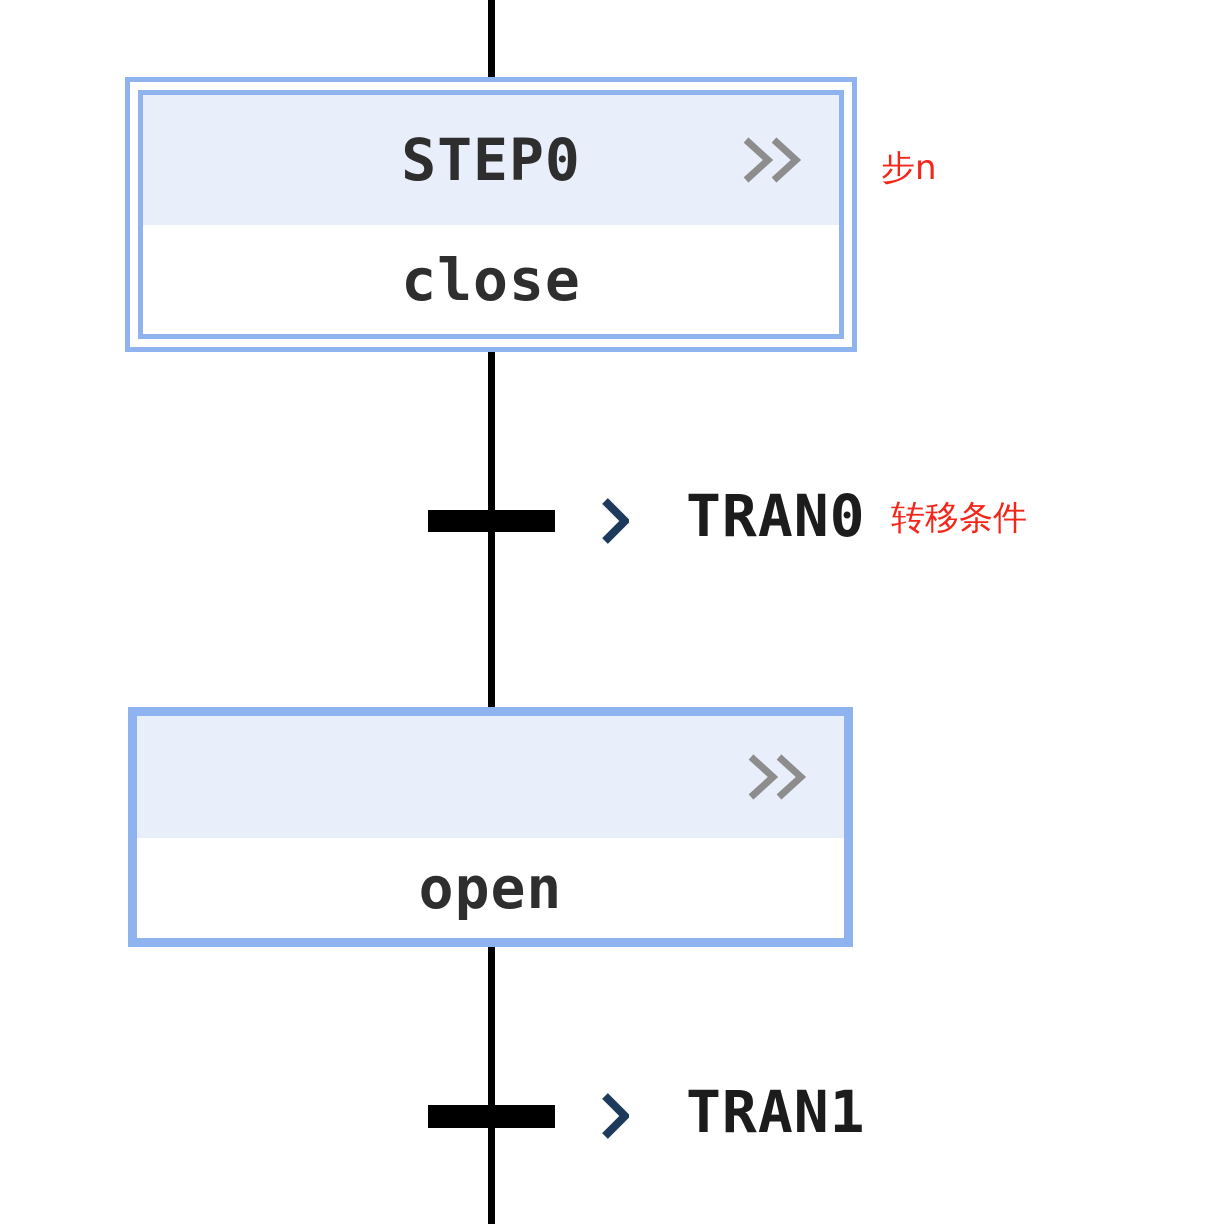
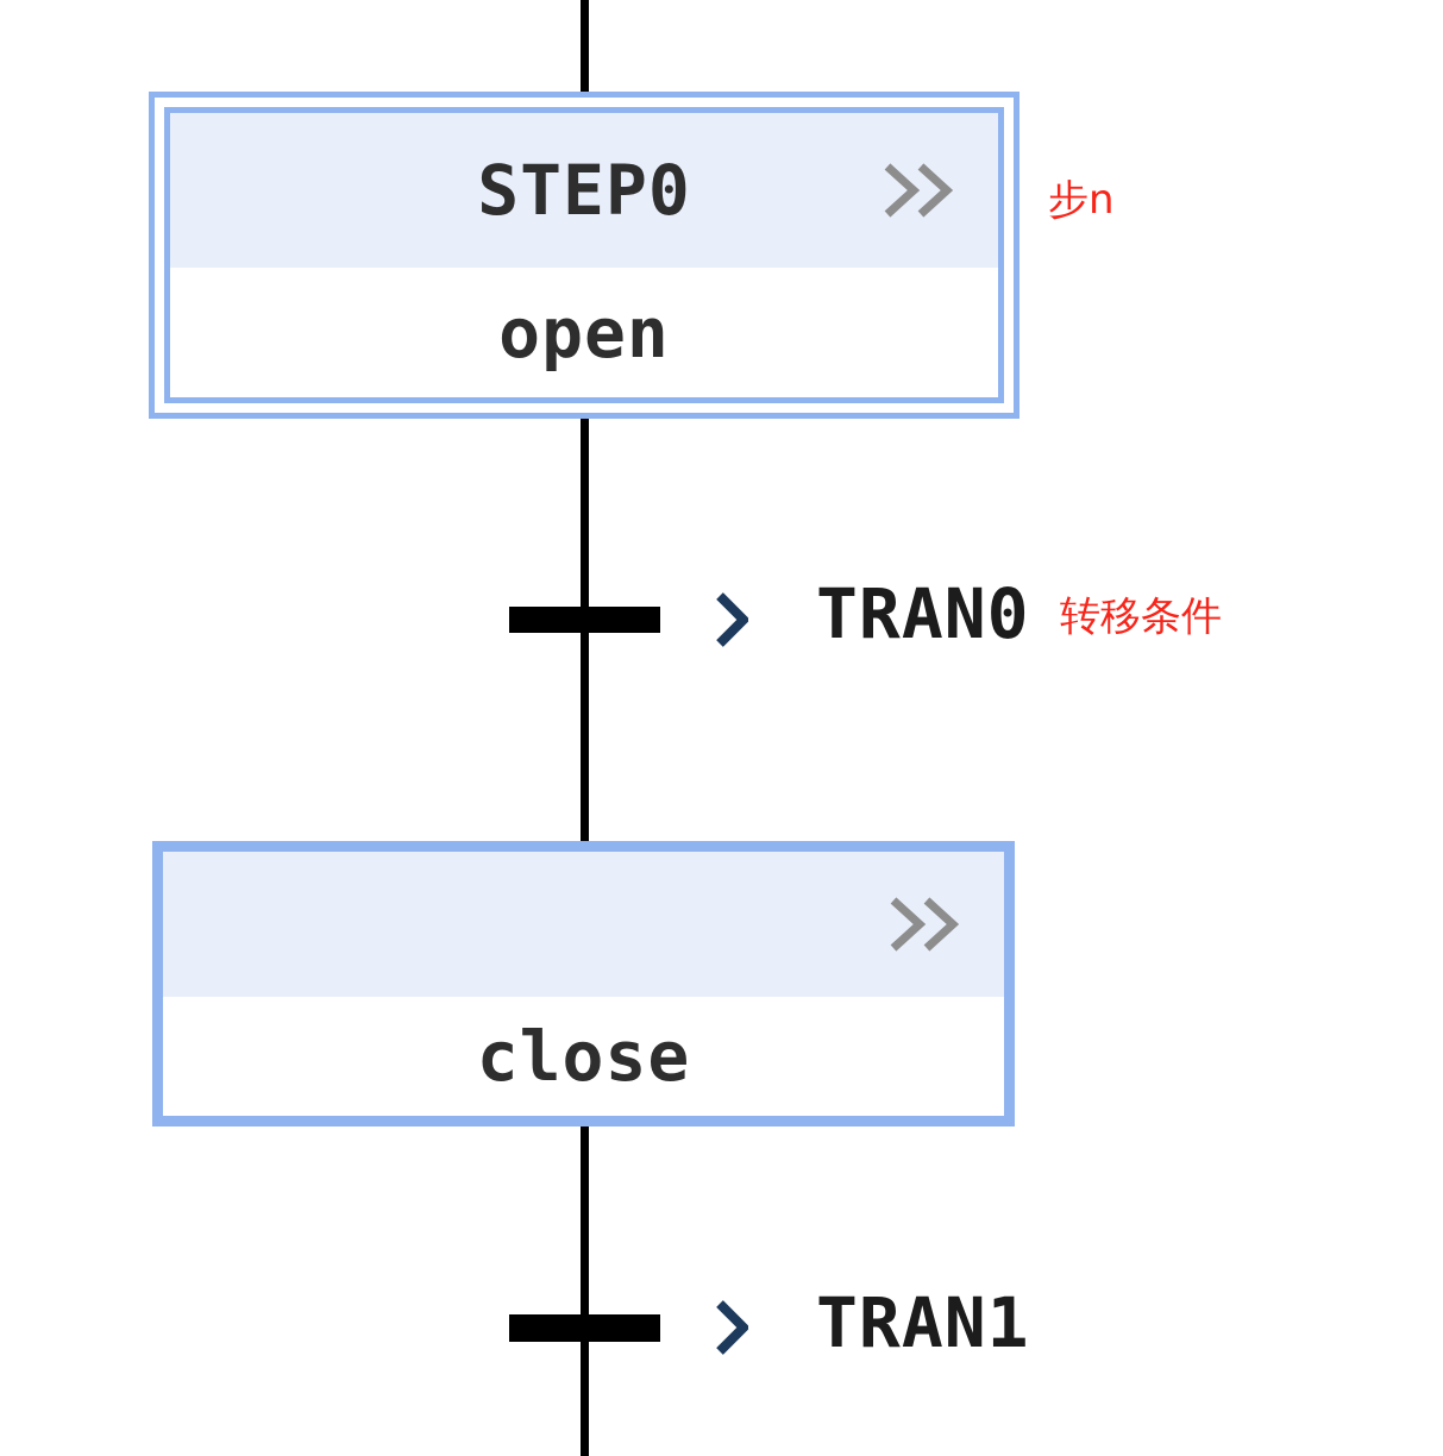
  STEP0
- close
+ open
  步n
  TRAN0
  转移条件
- open
+ close
  TRAN1
